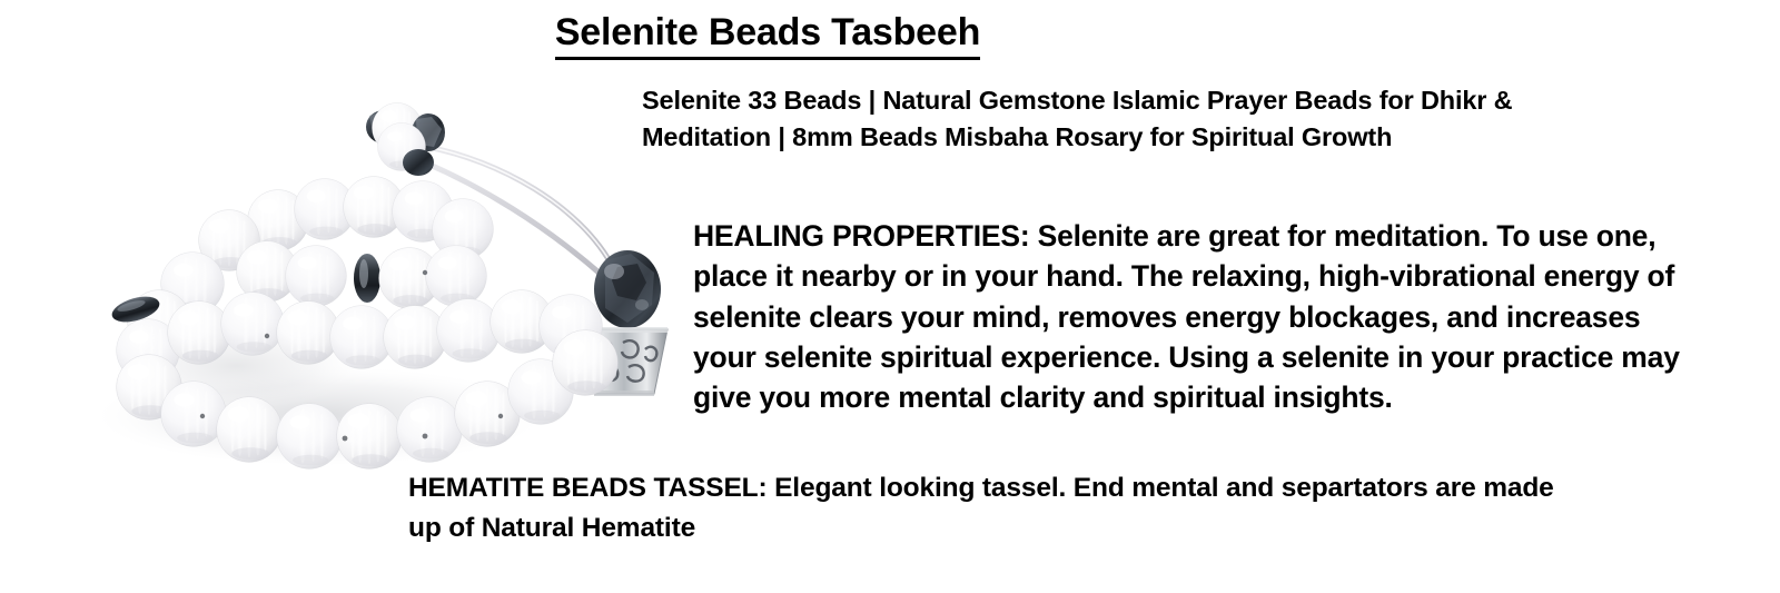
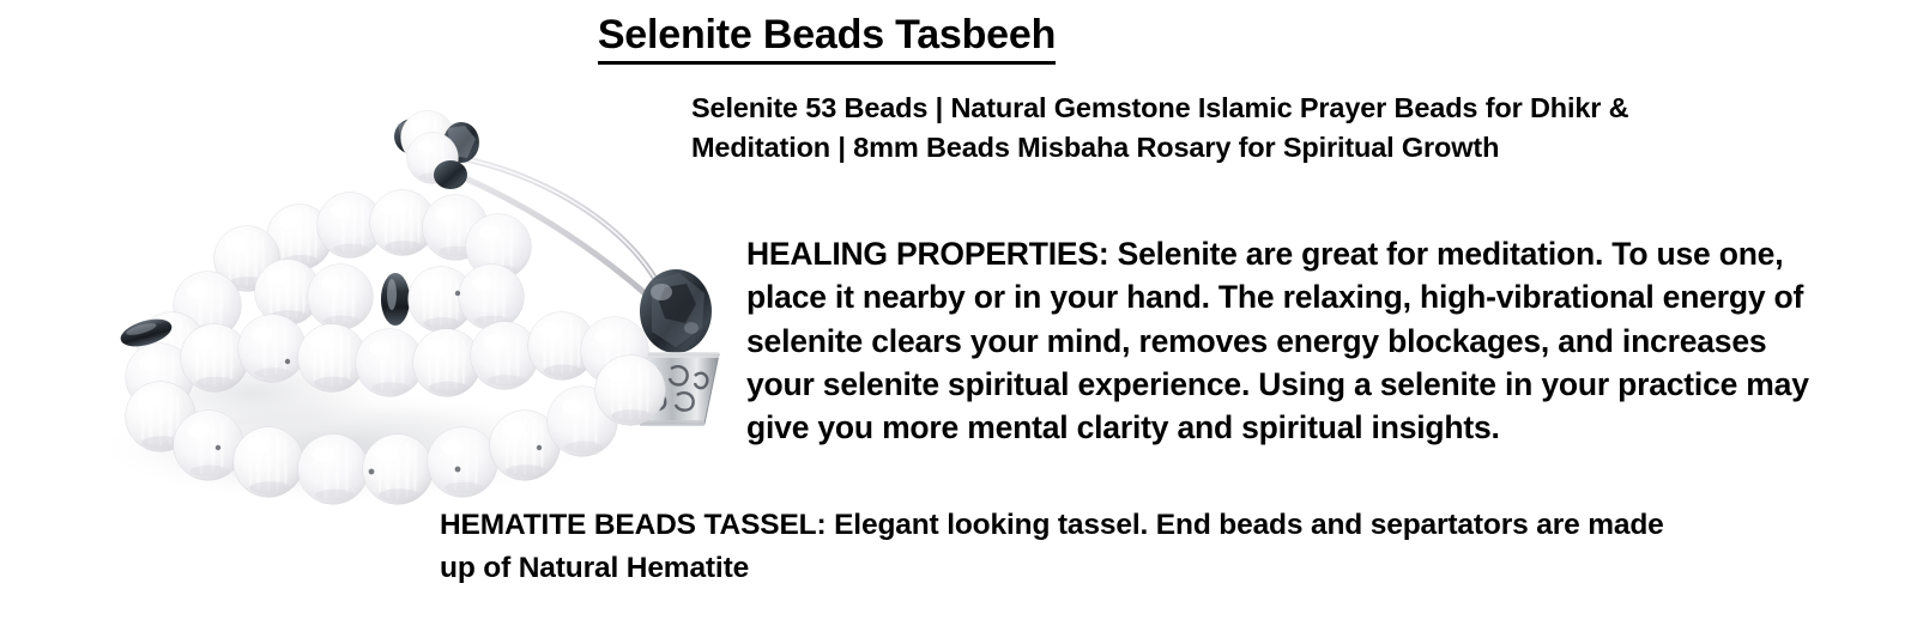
  Selenite Beads Tasbeeh
- Selenite 33 Beads | Natural Gemstone Islamic Prayer Beads for Dhikr & Meditation | 8mm Beads Misbaha Rosary for Spiritual Growth
+ Selenite 53 Beads | Natural Gemstone Islamic Prayer Beads for Dhikr & Meditation | 8mm Beads Misbaha Rosary for Spiritual Growth
  HEALING PROPERTIES: Selenite are great for meditation. To use one, place it nearby or in your hand. The relaxing, high-vibrational energy of selenite clears your mind, removes energy blockages, and increases your selenite spiritual experience. Using a selenite in your practice may give you more mental clarity and spiritual insights.
- HEMATITE BEADS TASSEL: Elegant looking tassel. End mental and separtators are made up of Natural Hematite
+ HEMATITE BEADS TASSEL: Elegant looking tassel. End beads and separtators are made up of Natural Hematite
